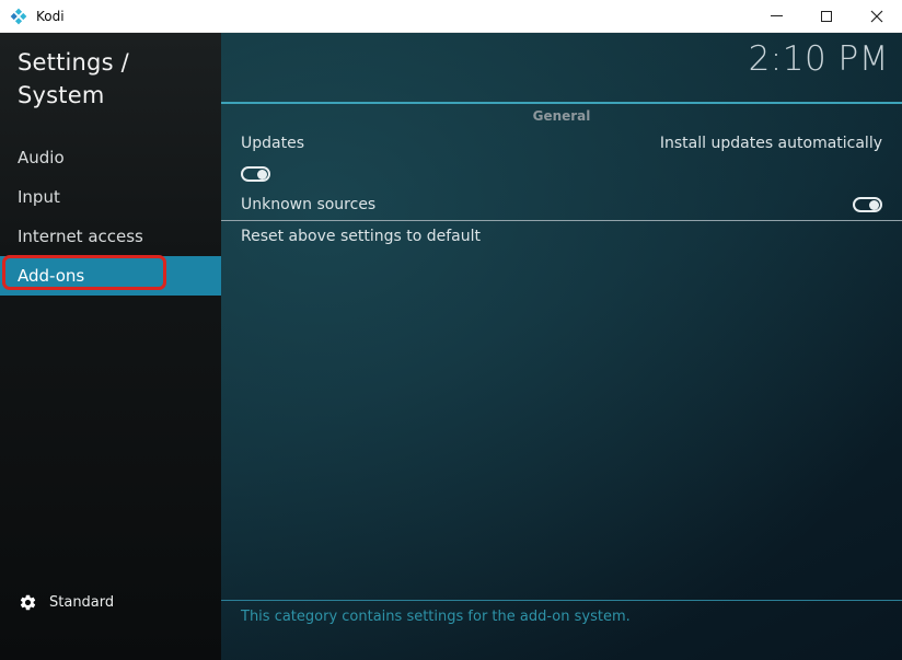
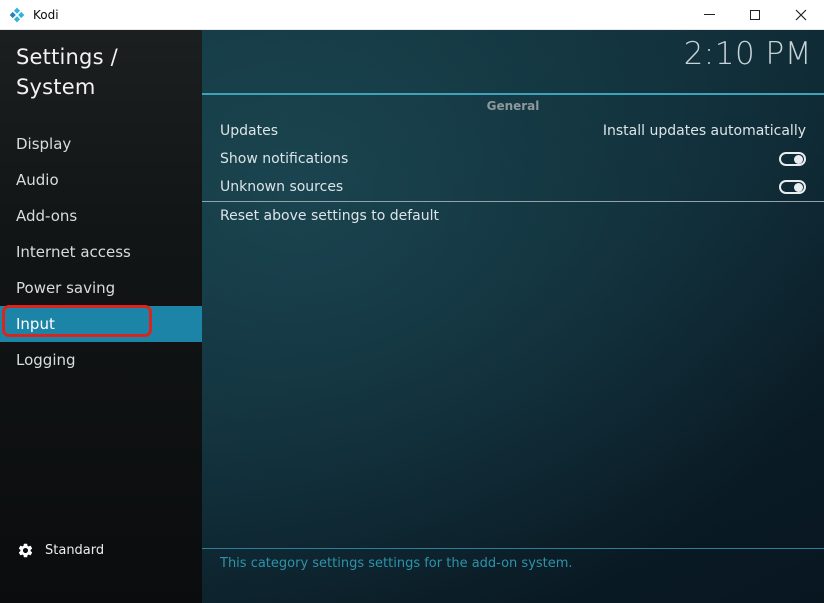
  Kodi
  Settings / System
+ Display
  Audio
- Input
+ Add-ons
  Internet access
+ Power saving
- Add-ons
+ Input
+ Logging
  Standard
  2:10 PM
  General
  Updates
  Install updates automatically
+ Show notifications
  Unknown sources
  Reset above settings to default
- This category contains settings for the add-on system.
+ This category settings settings for the add-on system.
